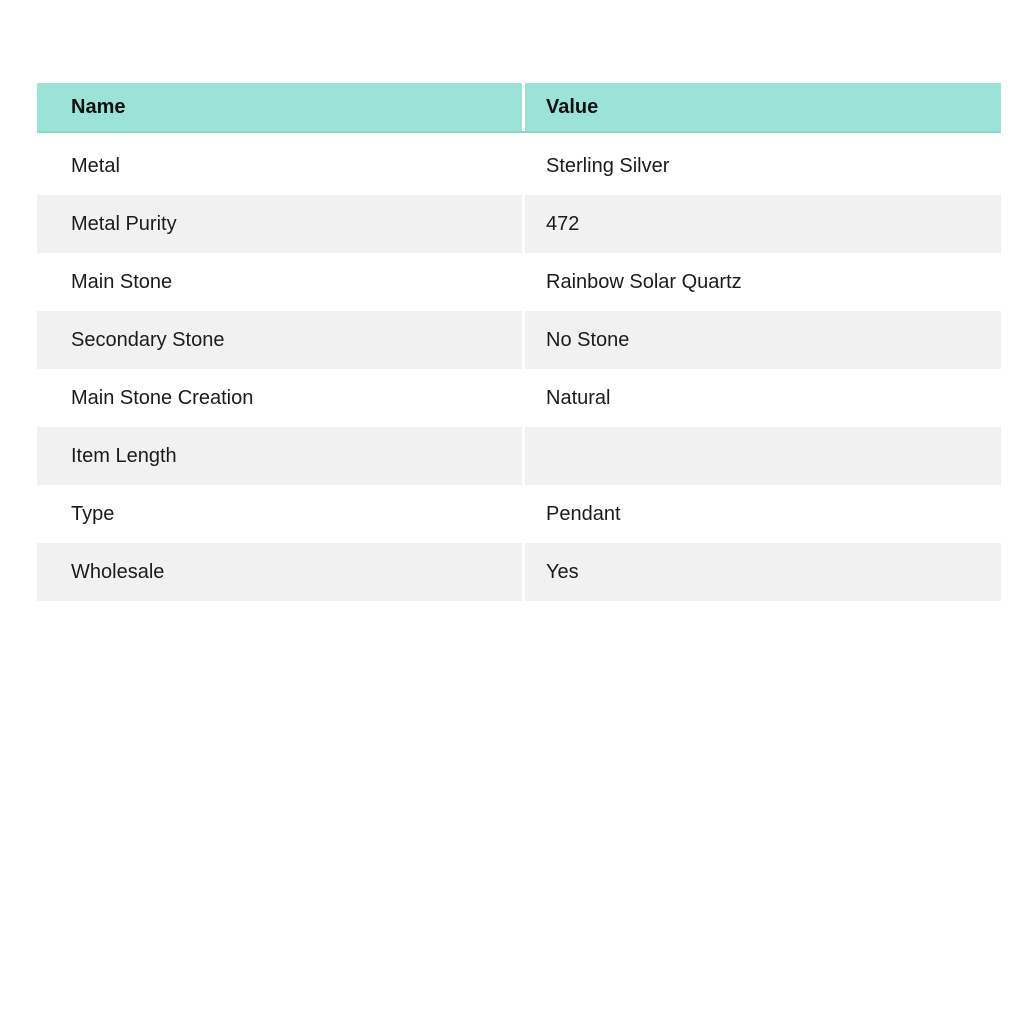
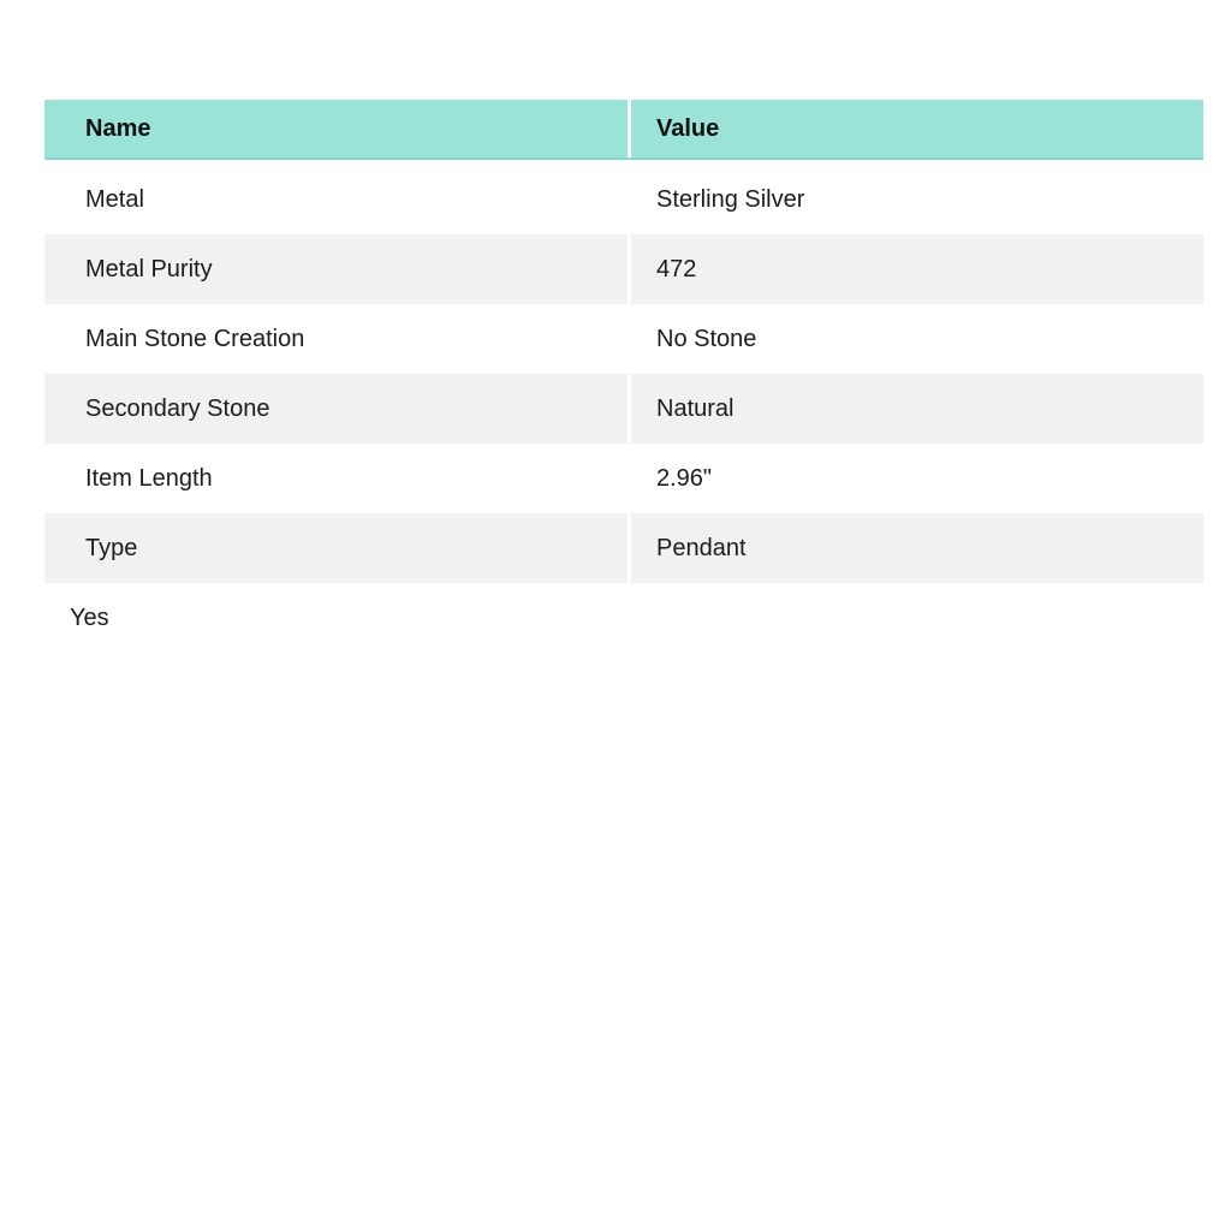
  Name
  Value
  Metal
  Sterling Silver
  Metal Purity
  472
- Main Stone
- Rainbow Solar Quartz
- Secondary Stone
+ Main Stone Creation
  No Stone
- Main Stone Creation
+ Secondary Stone
  Natural
  Item Length
+ 2.96"
  Type
  Pendant
- Wholesale
  Yes
